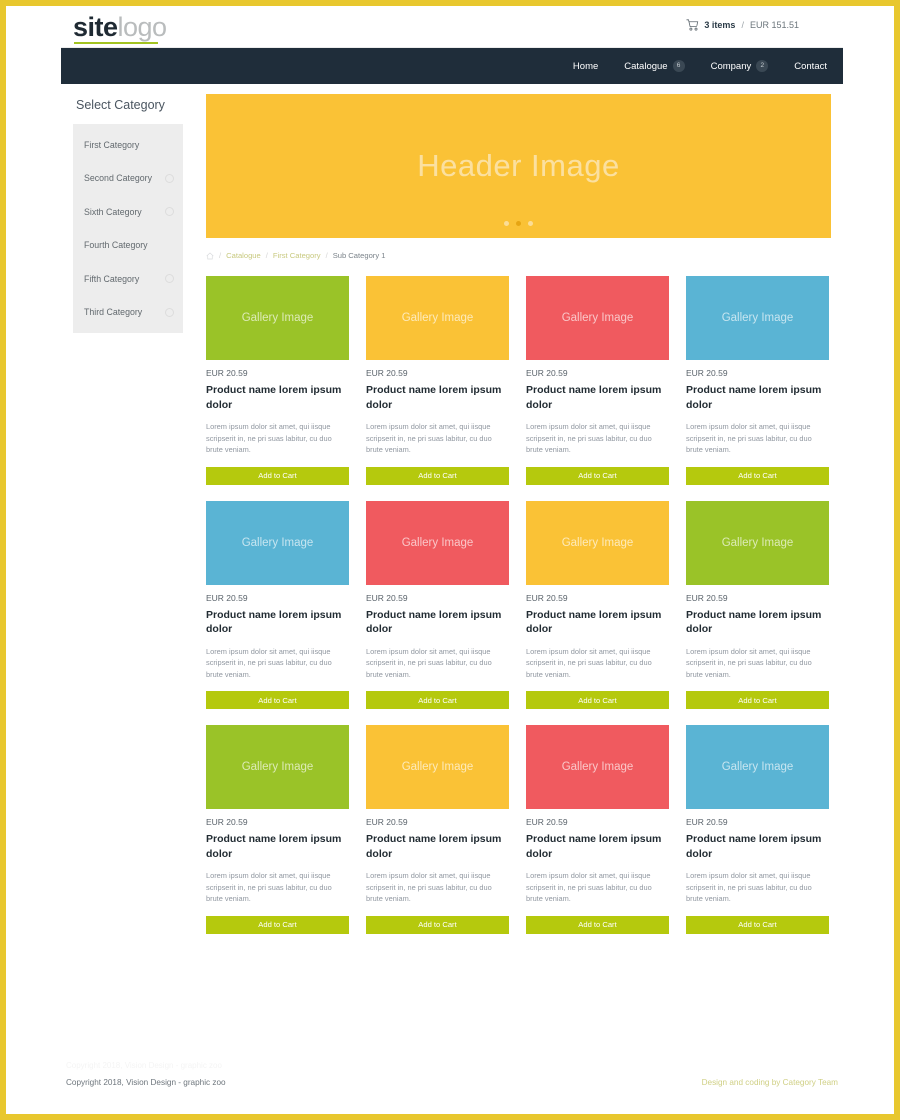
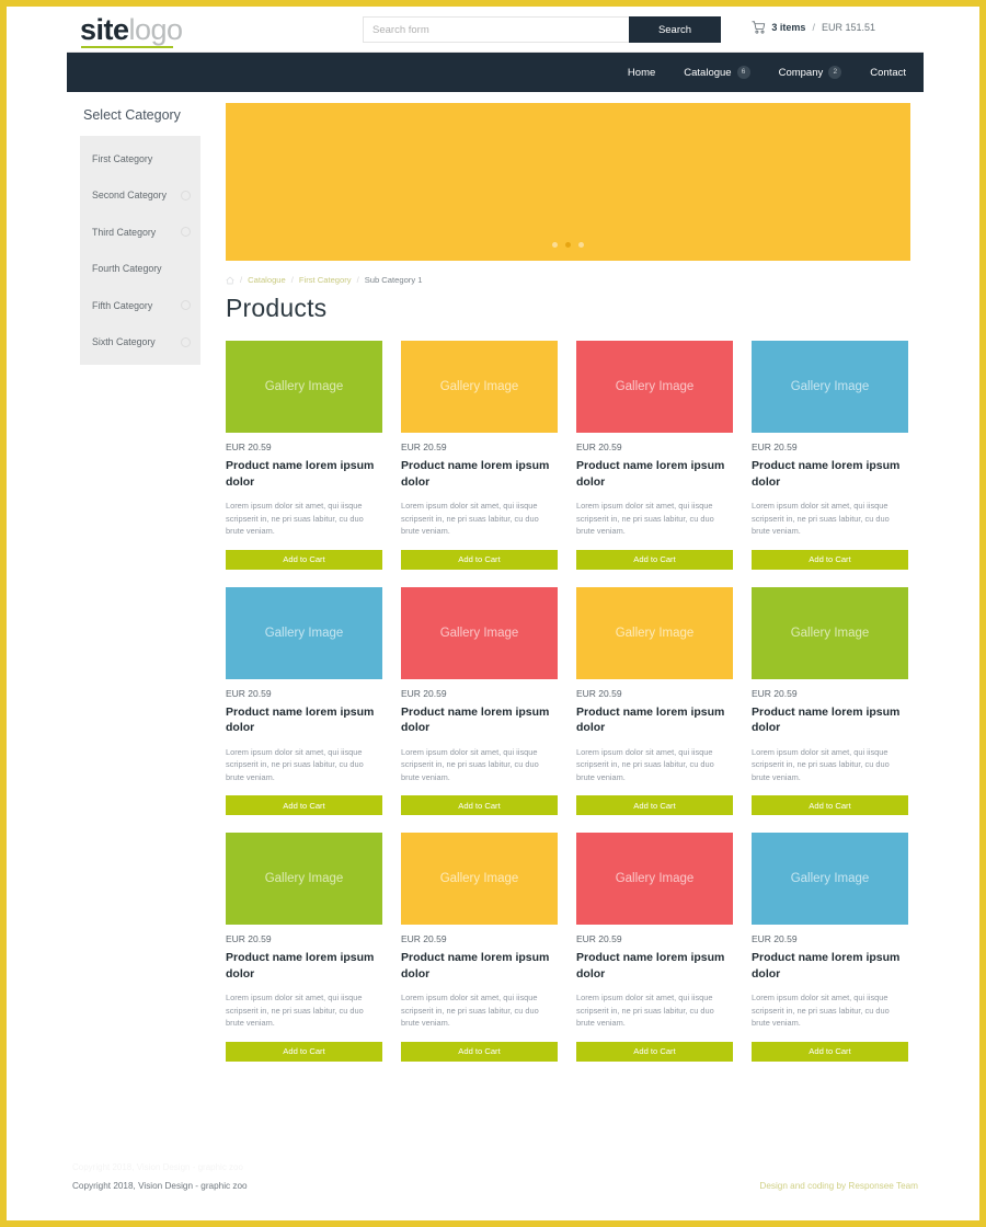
  sitelogo
+ Search form
+ Search
  3 items
  /
  EUR 151.51
  Home
  Catalogue
  Company
  Contact
  Select Category
  First Category
  Second Category
- Sixth Category
+ Third Category
  Fourth Category
  Fifth Category
- Third Category
+ Sixth Category
- Header Image
  /
  Catalogue
  /
  First Category
  /
  Sub Category 1
+ Products
  Gallery Image
  EUR 20.59
  Product name lorem ipsum dolor
  Lorem ipsum dolor sit amet, qui iisque scripserit in, ne pri suas labitur, cu duo brute veniam.
  Add to Cart
  Gallery Image
  EUR 20.59
  Product name lorem ipsum dolor
  Lorem ipsum dolor sit amet, qui iisque scripserit in, ne pri suas labitur, cu duo brute veniam.
  Add to Cart
  Gallery Image
  EUR 20.59
  Product name lorem ipsum dolor
  Lorem ipsum dolor sit amet, qui iisque scripserit in, ne pri suas labitur, cu duo brute veniam.
  Add to Cart
  Gallery Image
  EUR 20.59
  Product name lorem ipsum dolor
  Lorem ipsum dolor sit amet, qui iisque scripserit in, ne pri suas labitur, cu duo brute veniam.
  Add to Cart
  Gallery Image
  EUR 20.59
  Product name lorem ipsum dolor
  Lorem ipsum dolor sit amet, qui iisque scripserit in, ne pri suas labitur, cu duo brute veniam.
  Add to Cart
  Gallery Image
  EUR 20.59
  Product name lorem ipsum dolor
  Lorem ipsum dolor sit amet, qui iisque scripserit in, ne pri suas labitur, cu duo brute veniam.
  Add to Cart
  Gallery Image
  EUR 20.59
  Product name lorem ipsum dolor
  Lorem ipsum dolor sit amet, qui iisque scripserit in, ne pri suas labitur, cu duo brute veniam.
  Add to Cart
  Gallery Image
  EUR 20.59
  Product name lorem ipsum dolor
  Lorem ipsum dolor sit amet, qui iisque scripserit in, ne pri suas labitur, cu duo brute veniam.
  Add to Cart
  Gallery Image
  EUR 20.59
  Product name lorem ipsum dolor
  Lorem ipsum dolor sit amet, qui iisque scripserit in, ne pri suas labitur, cu duo brute veniam.
  Add to Cart
  Gallery Image
  EUR 20.59
  Product name lorem ipsum dolor
  Lorem ipsum dolor sit amet, qui iisque scripserit in, ne pri suas labitur, cu duo brute veniam.
  Add to Cart
  Gallery Image
  EUR 20.59
  Product name lorem ipsum dolor
  Lorem ipsum dolor sit amet, qui iisque scripserit in, ne pri suas labitur, cu duo brute veniam.
  Add to Cart
  Gallery Image
  EUR 20.59
  Product name lorem ipsum dolor
  Lorem ipsum dolor sit amet, qui iisque scripserit in, ne pri suas labitur, cu duo brute veniam.
  Add to Cart
  Copyright 2018, Vision Design - graphic zoo
- Design and coding by Category Team
+ Design and coding by Responsee Team
